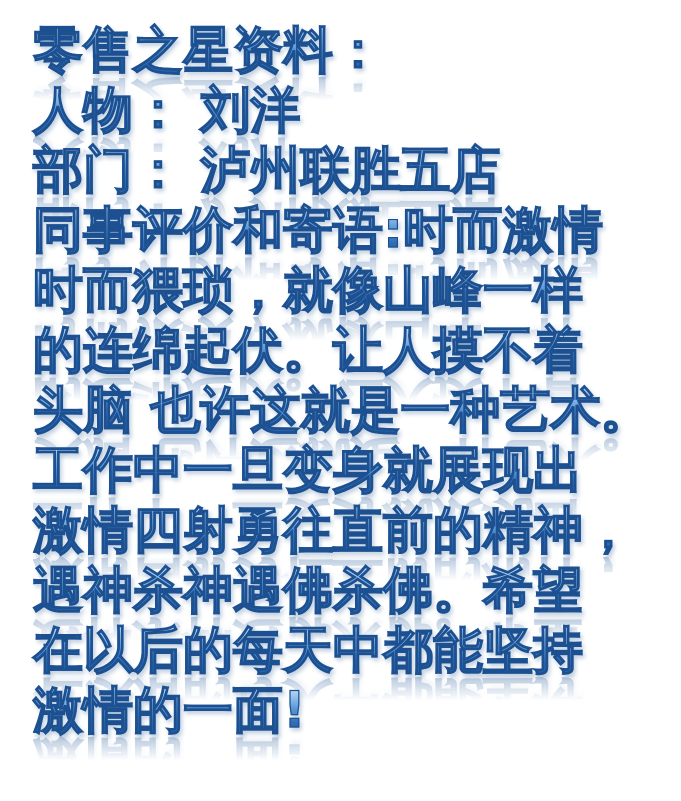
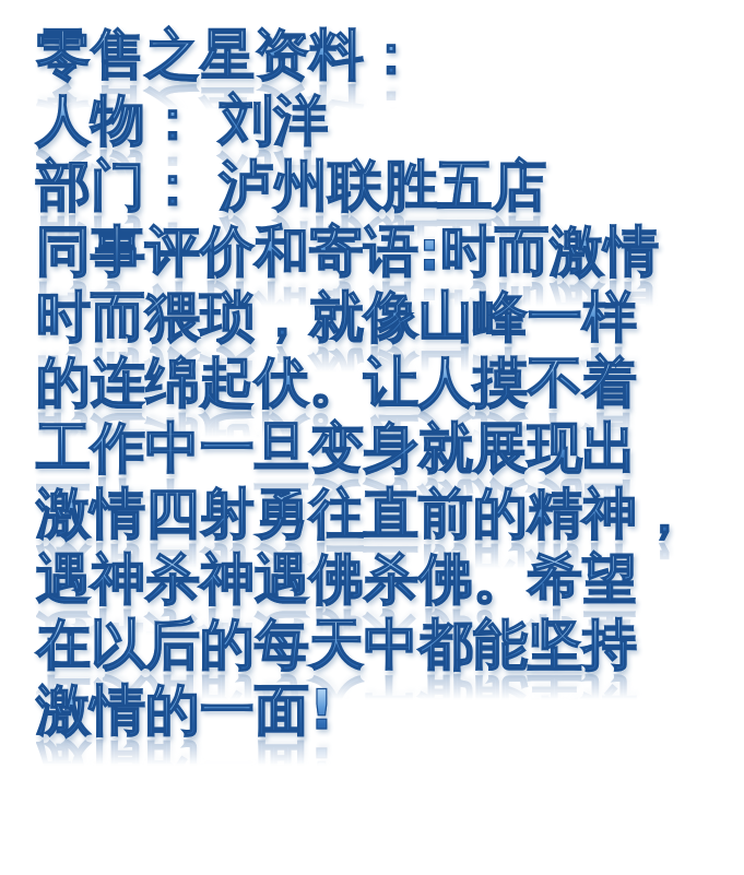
  零售之星资料：
  人物： 刘洋
  部门： 泸州联胜五店
  同事评价和寄语:时而激情
  时而猥琐，就像山峰一样
  的连绵起伏。让人摸不着
- 头脑 也许这就是一种艺术。
  工作中一旦变身就展现出
  激情四射勇往直前的精神，
  遇神杀神遇佛杀佛。希望
  在以后的每天中都能坚持
  激情的一面!
